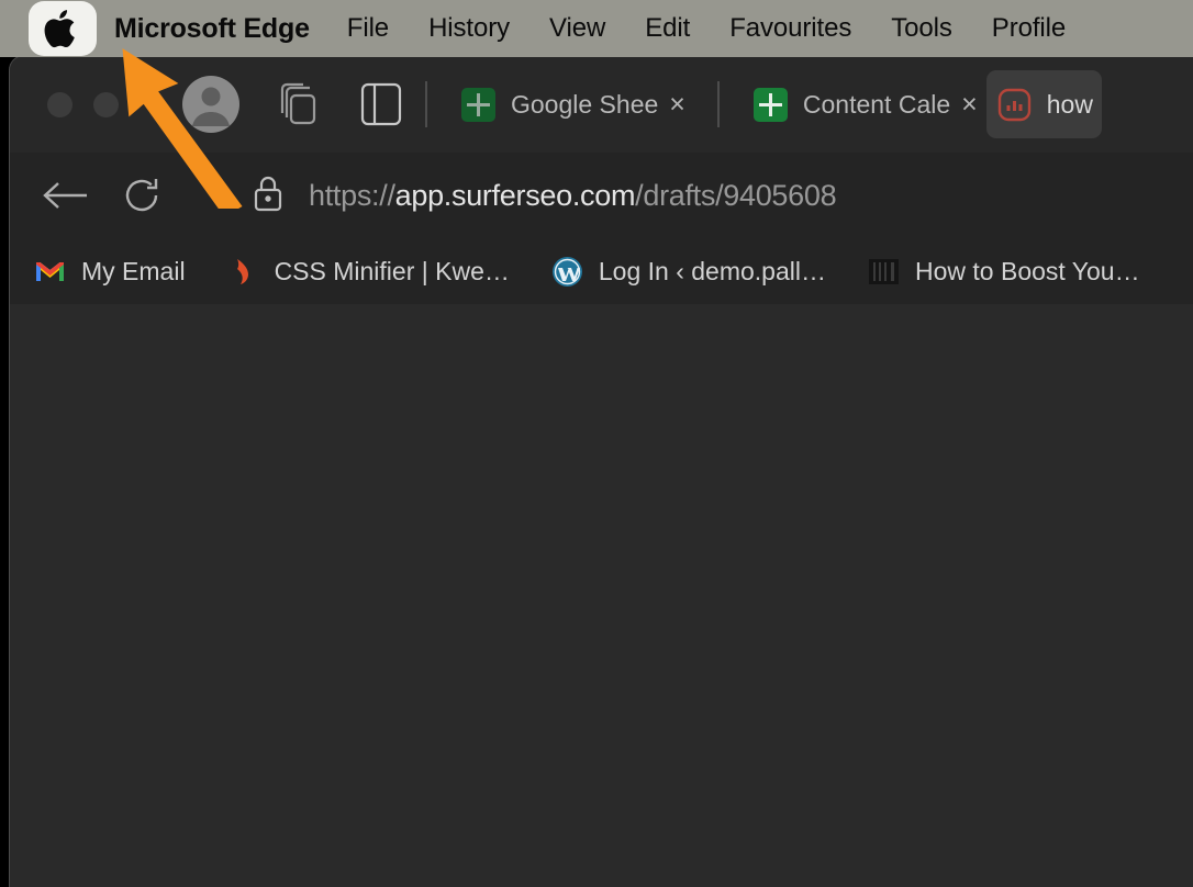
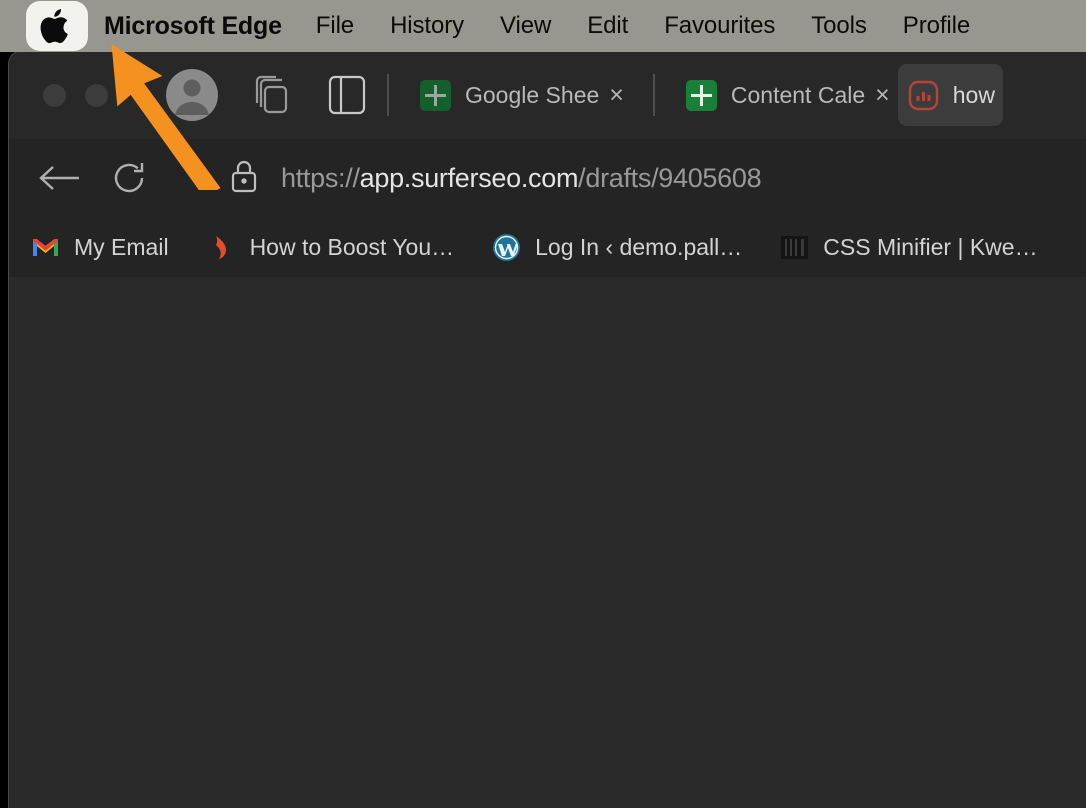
  Google Shee
  ×
  Content Cale
  ×
  how
  https://app.surferseo.com/drafts/9405608
  My Email
- CSS Minifier | Kwe…
+ How to Boost You…
  Log In ‹ demo.pall…
- How to Boost You…
+ CSS Minifier | Kwe…
  Microsoft Edge
  File
  History
  View
  Edit
  Favourites
  Tools
  Profile
